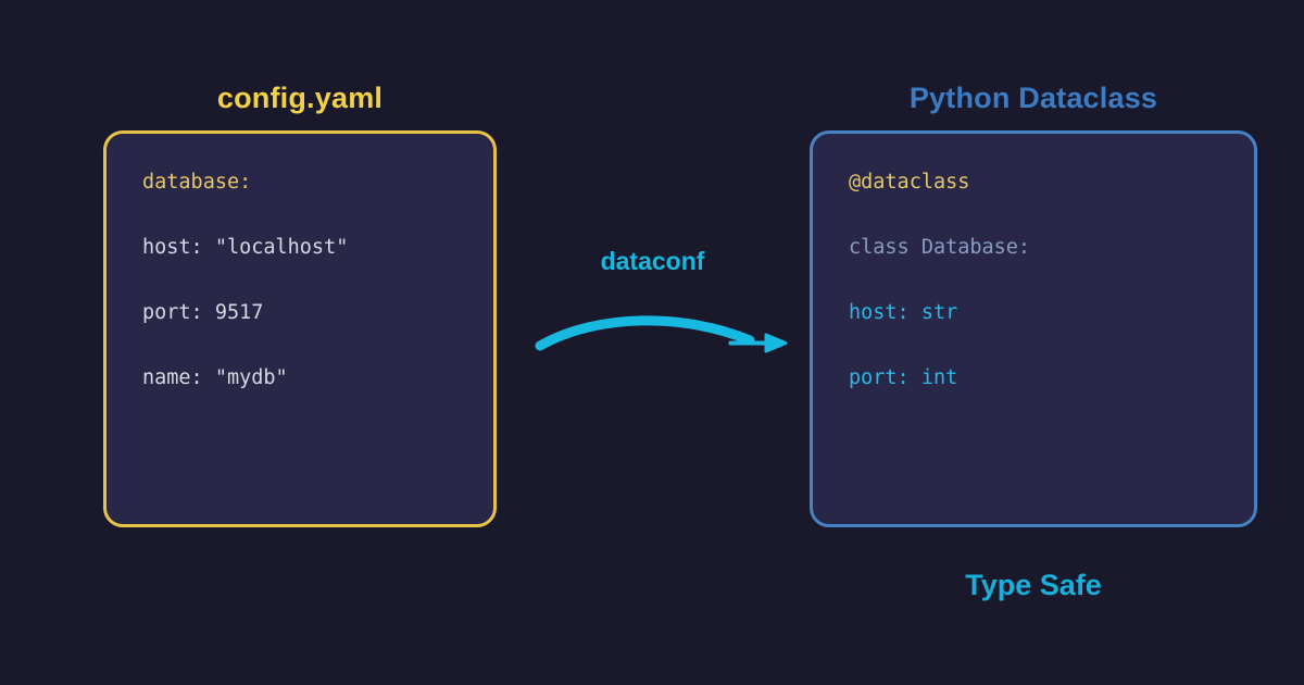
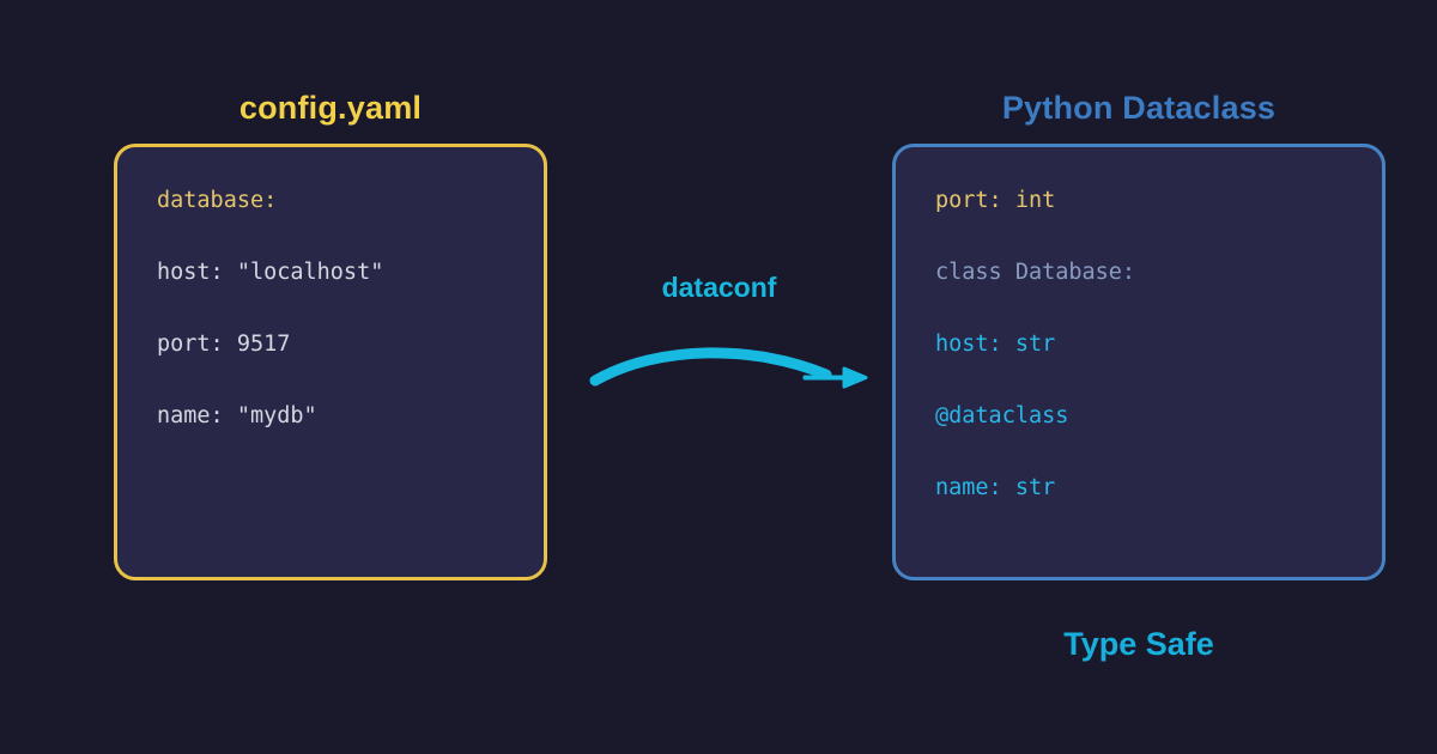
  config.yaml
  database:
  host: "localhost"
  port: 9517
  name: "mydb"
  dataconf
  Python Dataclass
- @dataclass
+ port: int
  class Database:
  host: str
- port: int
+ @dataclass
+ name: str
  Type Safe
